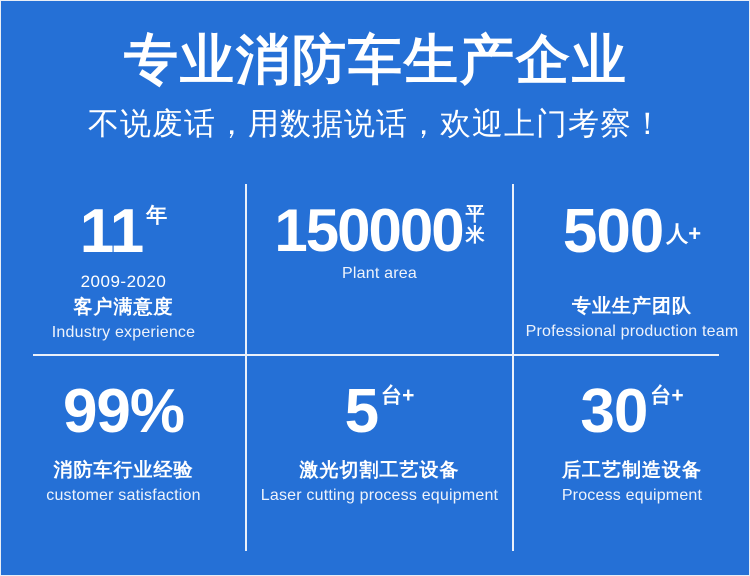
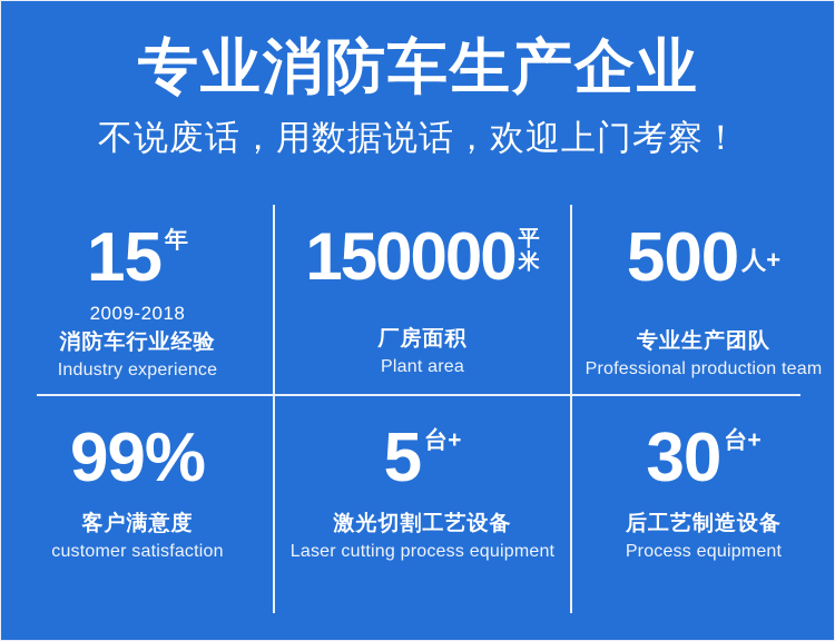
  专业消防车生产企业
  不说废话，用数据说话，欢迎上门考察！
- 11
+ 15
  年
- 2009-2020
+ 2009-2018
- 客户满意度
+ 消防车行业经验
  Industry experience
  150000
  平
  米
+ 厂房面积
  Plant area
  500
  人+
  专业生产团队
  Professional production team
  99%
- 消防车行业经验
+ 客户满意度
  customer satisfaction
  5
  台+
  激光切割工艺设备
  Laser cutting process equipment
  30
  台+
  后工艺制造设备
  Process equipment
